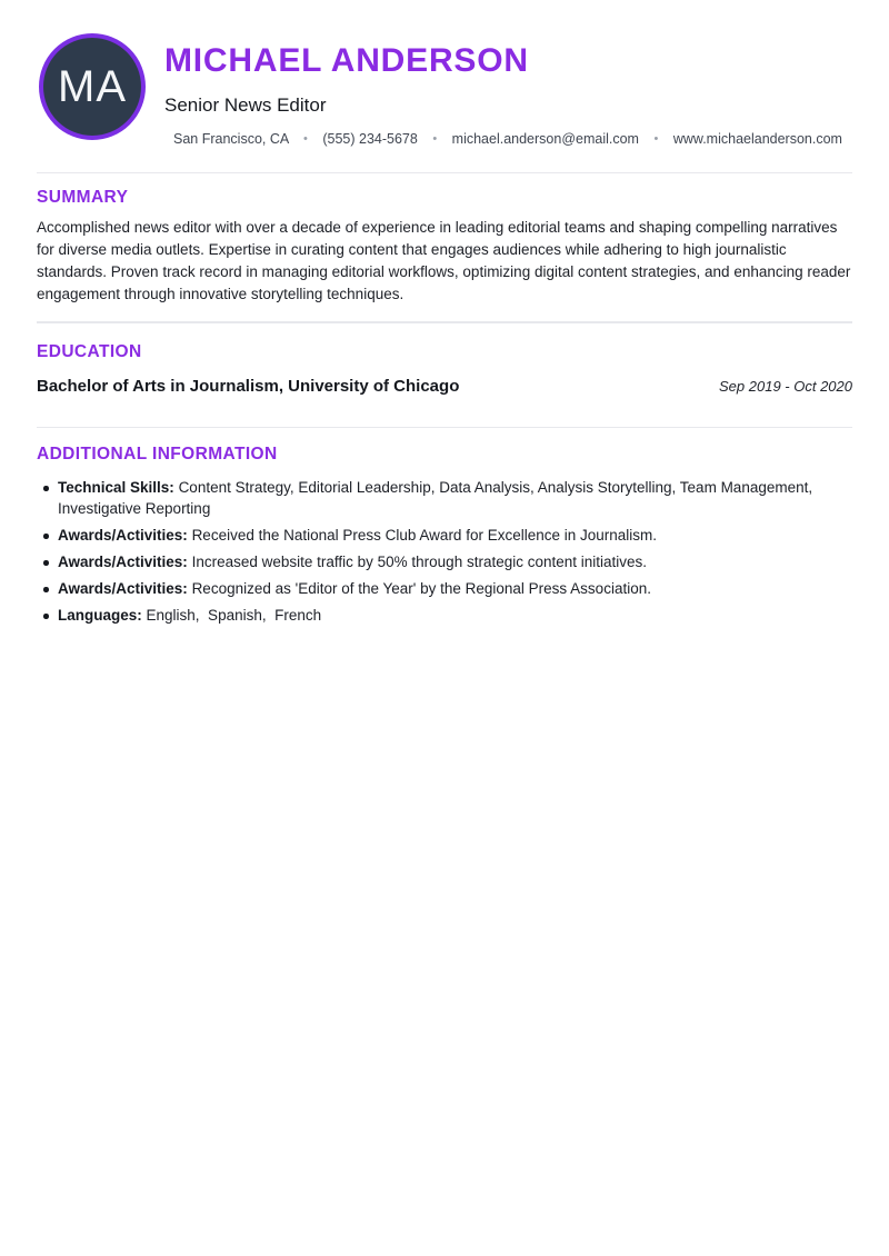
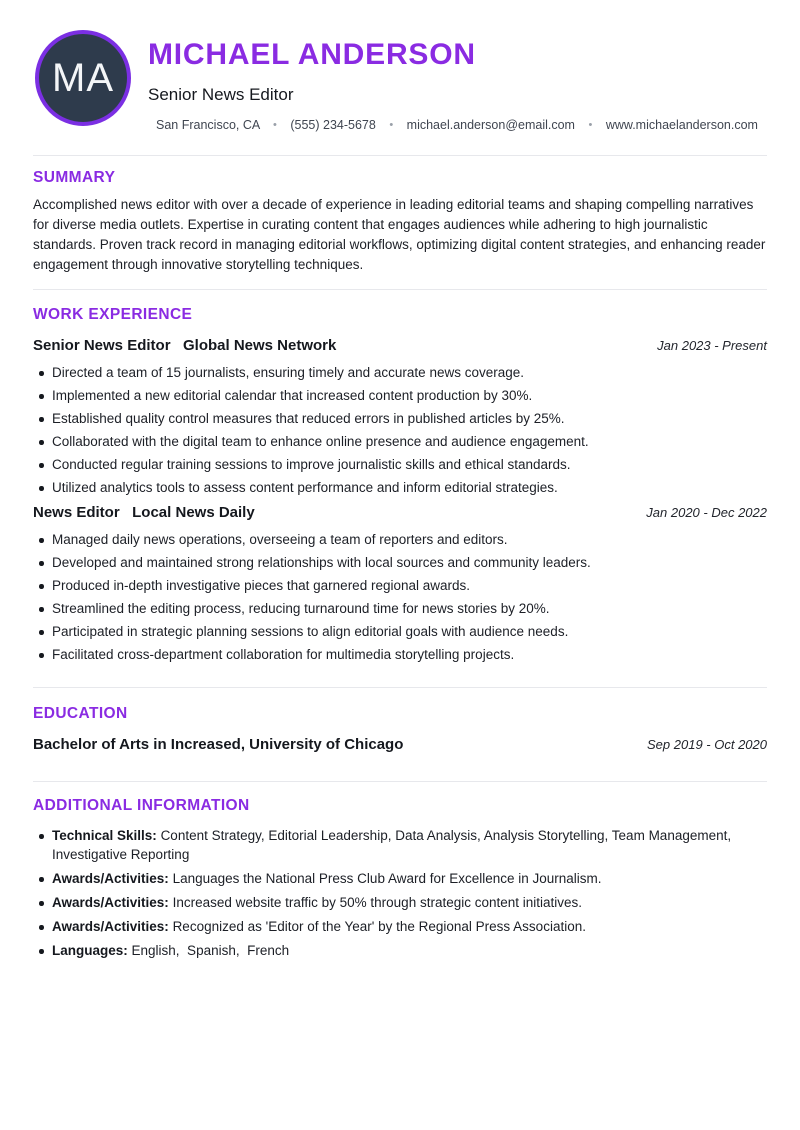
  MA
  MICHAEL ANDERSON
  Senior News Editor
  San Francisco, CA • (555) 234-5678 • michael.anderson@email.com • www.michaelanderson.com
  SUMMARY
  Accomplished news editor with over a decade of experience in leading editorial teams and shaping compelling narratives for diverse media outlets. Expertise in curating content that engages audiences while adhering to high journalistic standards. Proven track record in managing editorial workflows, optimizing digital content strategies, and enhancing reader engagement through innovative storytelling techniques.
+ WORK EXPERIENCE
+ Senior News Editor Global News Network
+ Jan 2023 - Present
+ Directed a team of 15 journalists, ensuring timely and accurate news coverage.
+ Implemented a new editorial calendar that increased content production by 30%.
+ Established quality control measures that reduced errors in published articles by 25%.
+ Collaborated with the digital team to enhance online presence and audience engagement.
+ Conducted regular training sessions to improve journalistic skills and ethical standards.
+ Utilized analytics tools to assess content performance and inform editorial strategies.
+ News Editor Local News Daily
+ Jan 2020 - Dec 2022
+ Managed daily news operations, overseeing a team of reporters and editors.
+ Developed and maintained strong relationships with local sources and community leaders.
+ Produced in-depth investigative pieces that garnered regional awards.
+ Streamlined the editing process, reducing turnaround time for news stories by 20%.
+ Participated in strategic planning sessions to align editorial goals with audience needs.
+ Facilitated cross-department collaboration for multimedia storytelling projects.
  EDUCATION
- Bachelor of Arts in Journalism, University of Chicago
+ Bachelor of Arts in Increased, University of Chicago
  Sep 2019 - Oct 2020
  ADDITIONAL INFORMATION
  Technical Skills: Content Strategy, Editorial Leadership, Data Analysis, Analysis Storytelling, Team Management, Investigative Reporting
- Awards/Activities: Received the National Press Club Award for Excellence in Journalism.
+ Awards/Activities: Languages the National Press Club Award for Excellence in Journalism.
  Awards/Activities: Increased website traffic by 50% through strategic content initiatives.
  Awards/Activities: Recognized as 'Editor of the Year' by the Regional Press Association.
  Languages: English, Spanish, French
